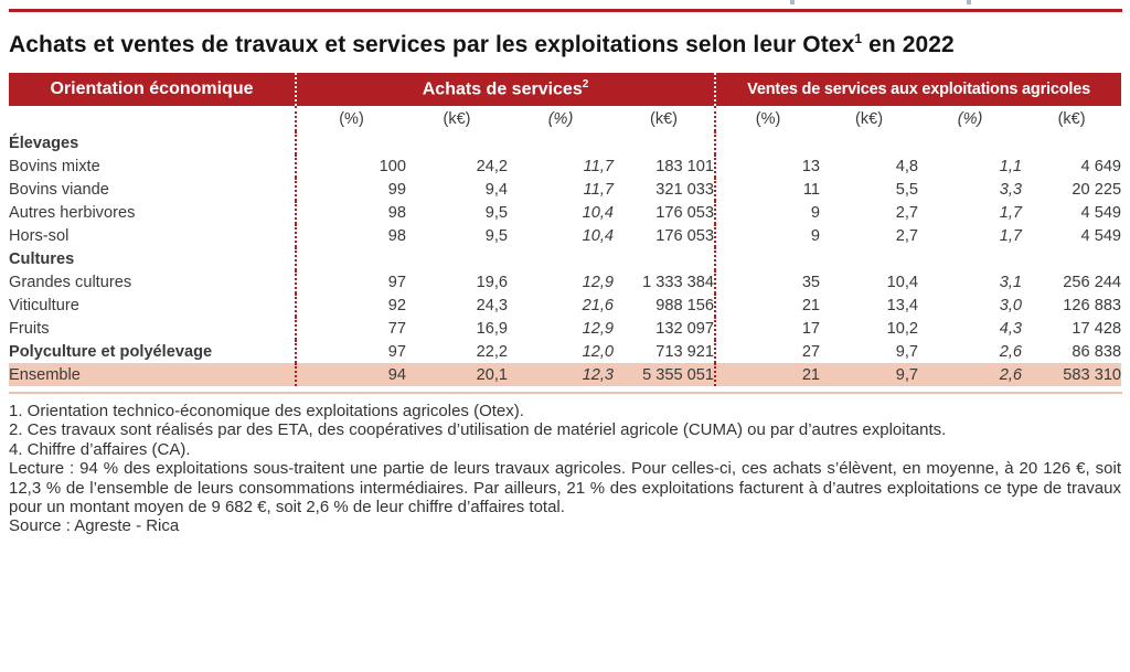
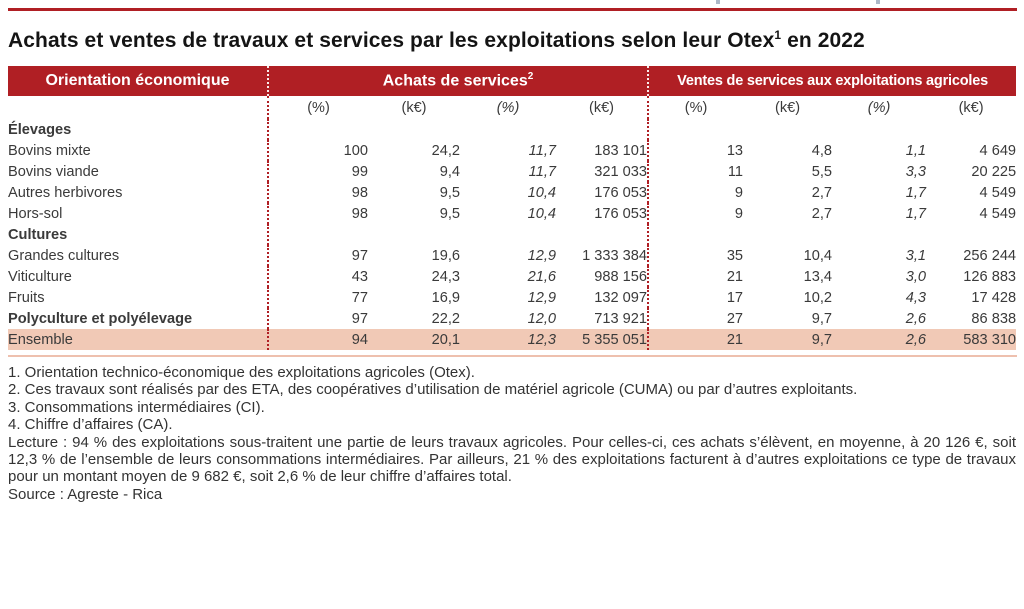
  Achats et ventes de travaux et services par les exploitations selon leur Otex1 en 2022
  Orientation économique	Achats de services2	Ventes de services aux exploitations agricoles
  	(%)	(k€)	(%)	(k€)	(%)	(k€)	(%)	(k€)
  Élevages
  Bovins mixte	100	24,2	11,7	183 101	13	4,8	1,1	4 649
  Bovins viande	99	9,4	11,7	321 033	11	5,5	3,3	20 225
  Autres herbivores	98	9,5	10,4	176 053	9	2,7	1,7	4 549
  Hors-sol	98	9,5	10,4	176 053	9	2,7	1,7	4 549
  Cultures
  Grandes cultures	97	19,6	12,9	1 333 384	35	10,4	3,1	256 244
- Viticulture	92	24,3	21,6	988 156	21	13,4	3,0	126 883
+ Viticulture	43	24,3	21,6	988 156	21	13,4	3,0	126 883
  Fruits	77	16,9	12,9	132 097	17	10,2	4,3	17 428
  Polyculture et polyélevage	97	22,2	12,0	713 921	27	9,7	2,6	86 838
  Ensemble	94	20,1	12,3	5 355 051	21	9,7	2,6	583 310
  1. Orientation technico-économique des exploitations agricoles (Otex).
  2. Ces travaux sont réalisés par des ETA, des coopératives d’utilisation de matériel agricole (CUMA) ou par d’autres exploitants.
+ 3. Consommations intermédiaires (CI).
  4. Chiffre d’affaires (CA).
  Lecture : 94 % des exploitations sous-traitent une partie de leurs travaux agricoles. Pour celles-ci, ces achats s’élèvent, en moyenne, à 20 126 €, soit 12,3 % de l’ensemble de leurs consommations intermédiaires. Par ailleurs, 21 % des exploitations facturent à d’autres exploitations ce type de travaux pour un montant moyen de 9 682 €, soit 2,6 % de leur chiffre d’affaires total.
  Source : Agreste - Rica
